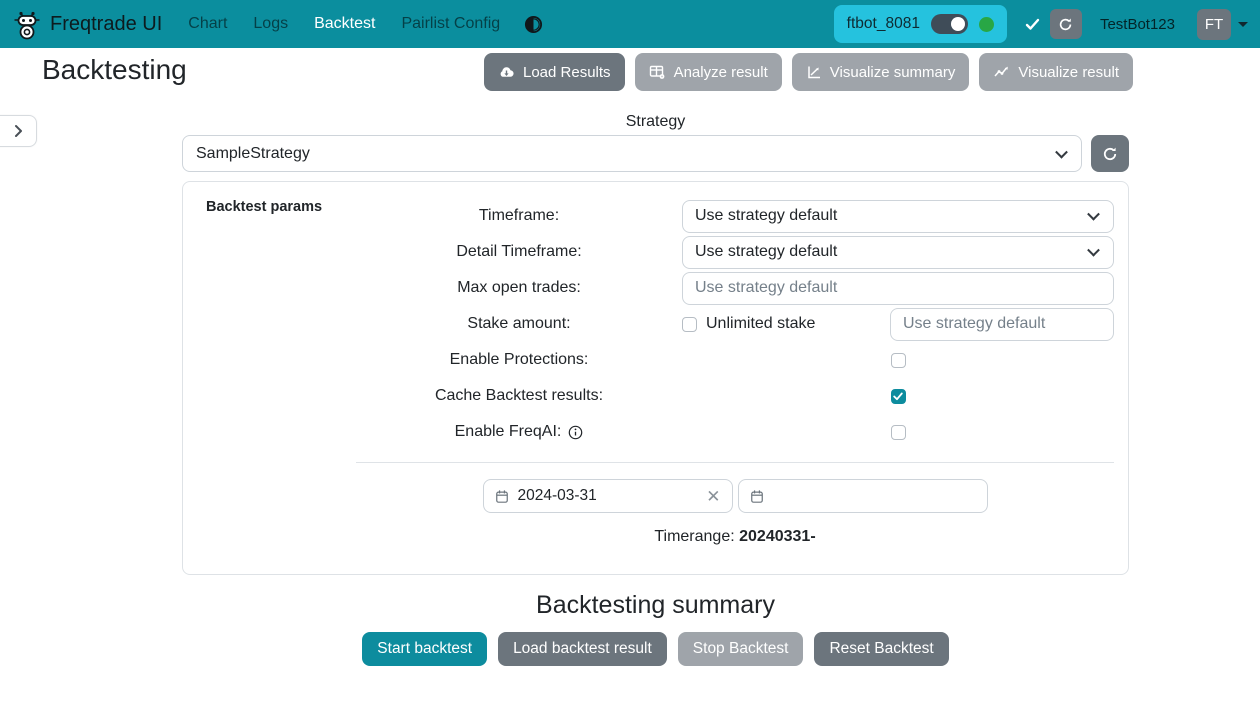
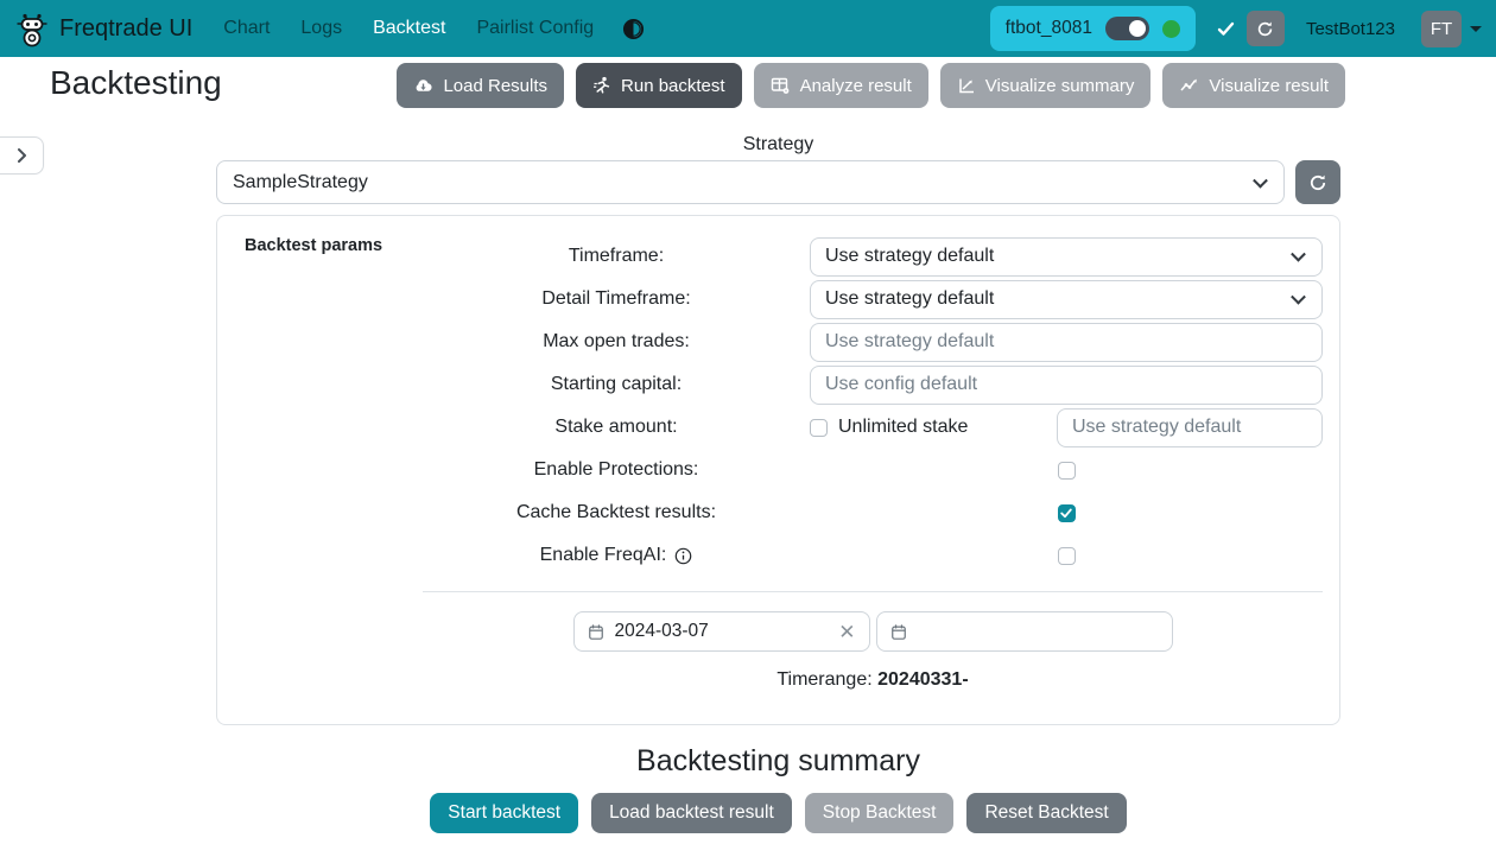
  Freqtrade UI
  Chart
  Logs
  Backtest
  Pairlist Config
  ftbot_8081
  TestBot123
  FT
  Backtesting
  Load Results
+ Run backtest
  Analyze result
  Visualize summary
  Visualize result
  Strategy
  SampleStrategy
  Backtest params
  Timeframe:
  Use strategy default
  Detail Timeframe:
  Use strategy default
  Max open trades:
  Use strategy default
+ Starting capital:
+ Use config default
  Stake amount:
  Unlimited stake
  Use strategy default
  Enable Protections:
  Cache Backtest results:
  Enable FreqAI:
- 2024-03-31
+ 2024-03-07
  ✕
  Timerange: 20240331-
  Backtesting summary
  Start backtest
  Load backtest result
  Stop Backtest
  Reset Backtest
